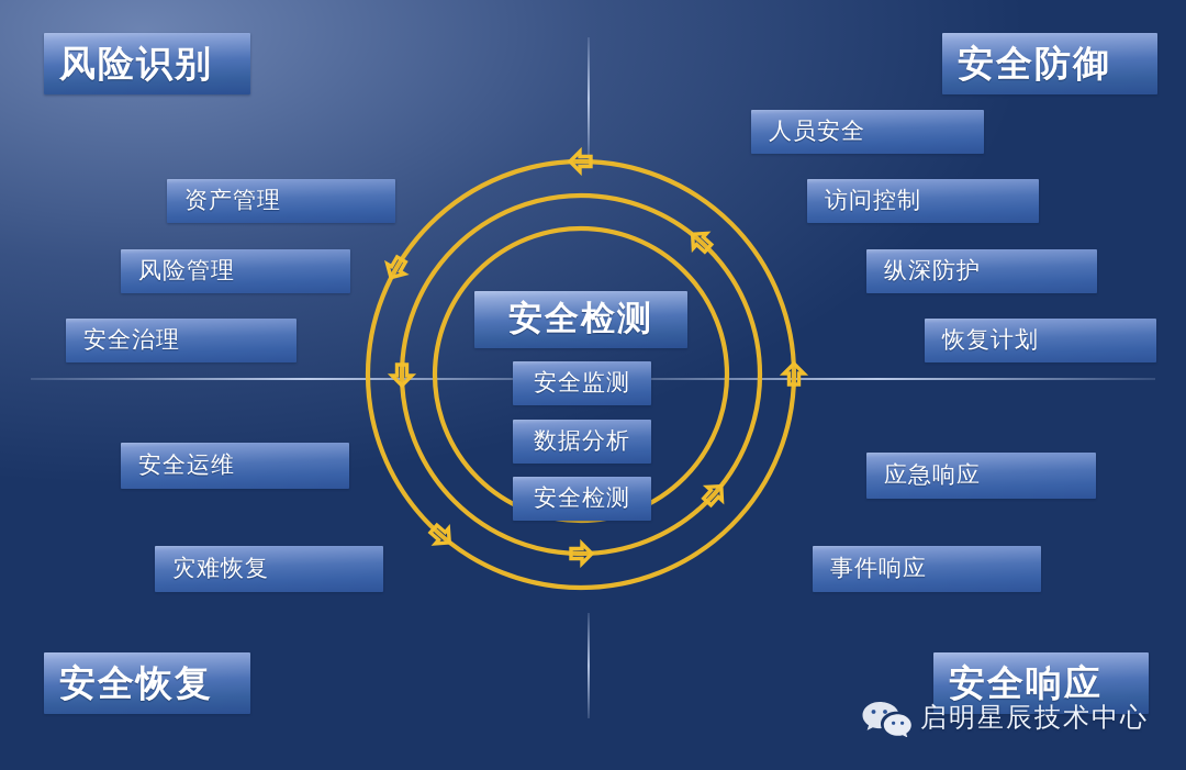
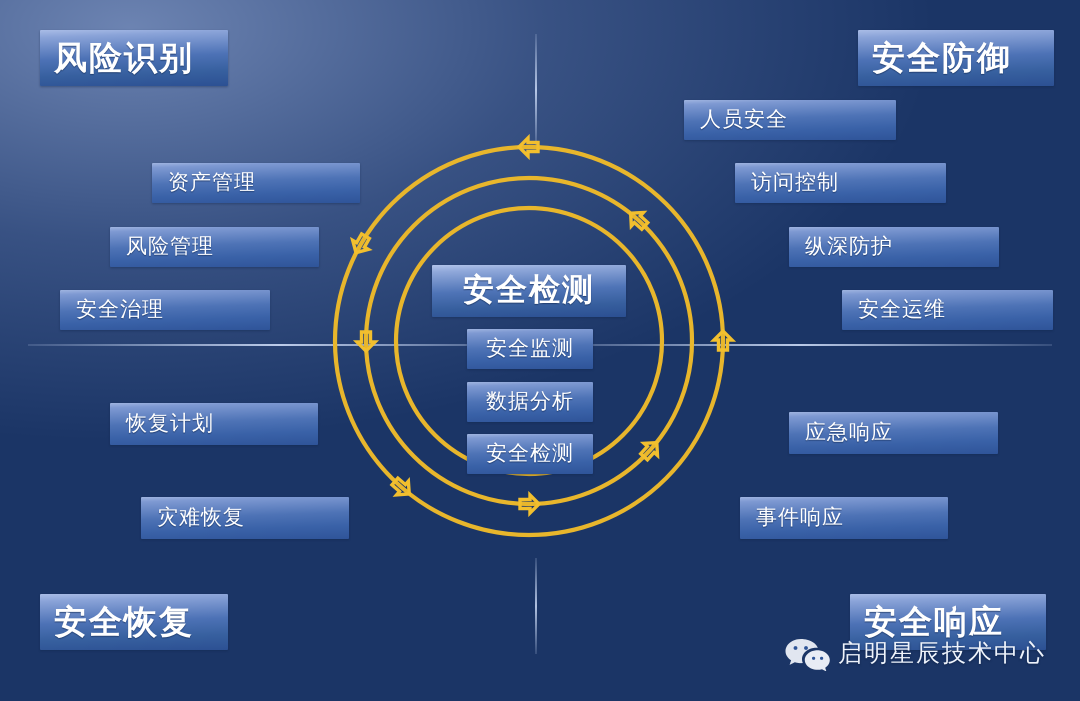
  风险识别
  资产管理
  风险管理
  安全治理
  安全防御
  人员安全
  访问控制
  纵深防护
- 恢复计划
+ 安全运维
  安全恢复
- 安全运维
+ 恢复计划
  灾难恢复
  安全响应
  应急响应
  事件响应
  安全检测
  安全监测
  数据分析
  安全检测
  启明星辰技术中心
